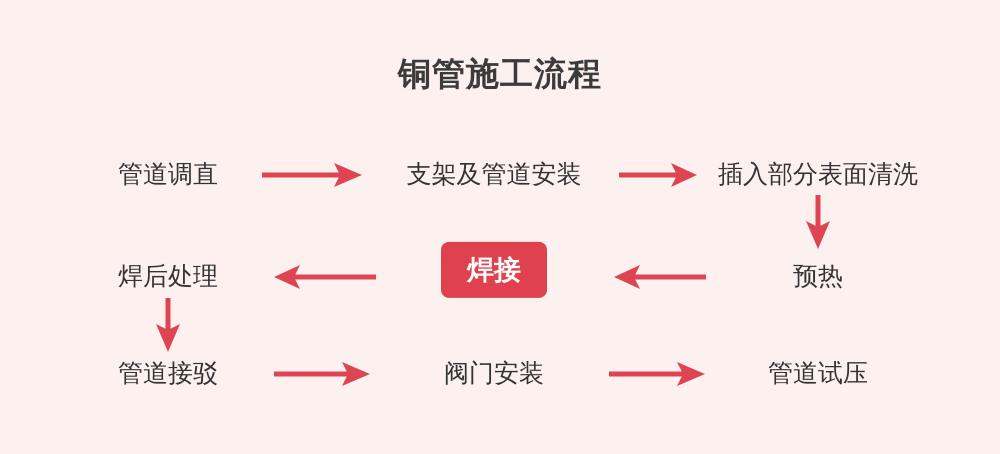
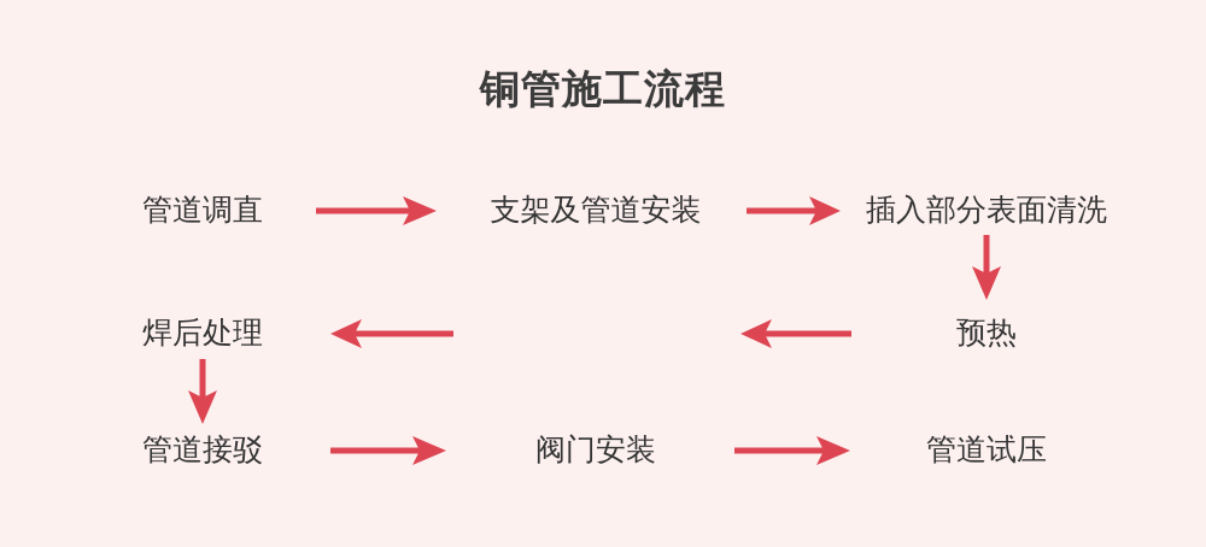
  铜管施工流程
  管道调直
  支架及管道安装
  插入部分表面清洗
  预热
- 焊接
  焊后处理
  管道接驳
  阀门安装
  管道试压
